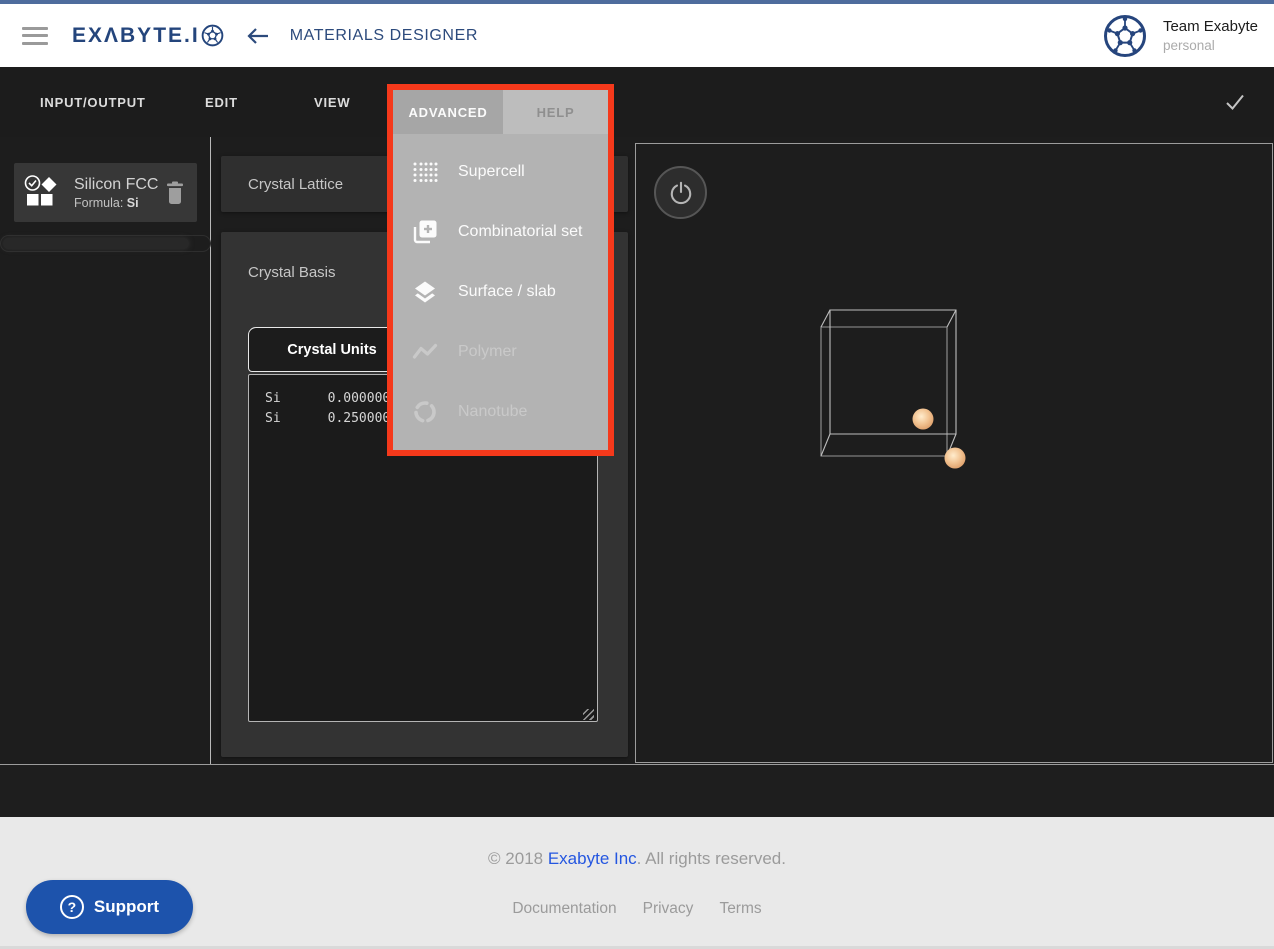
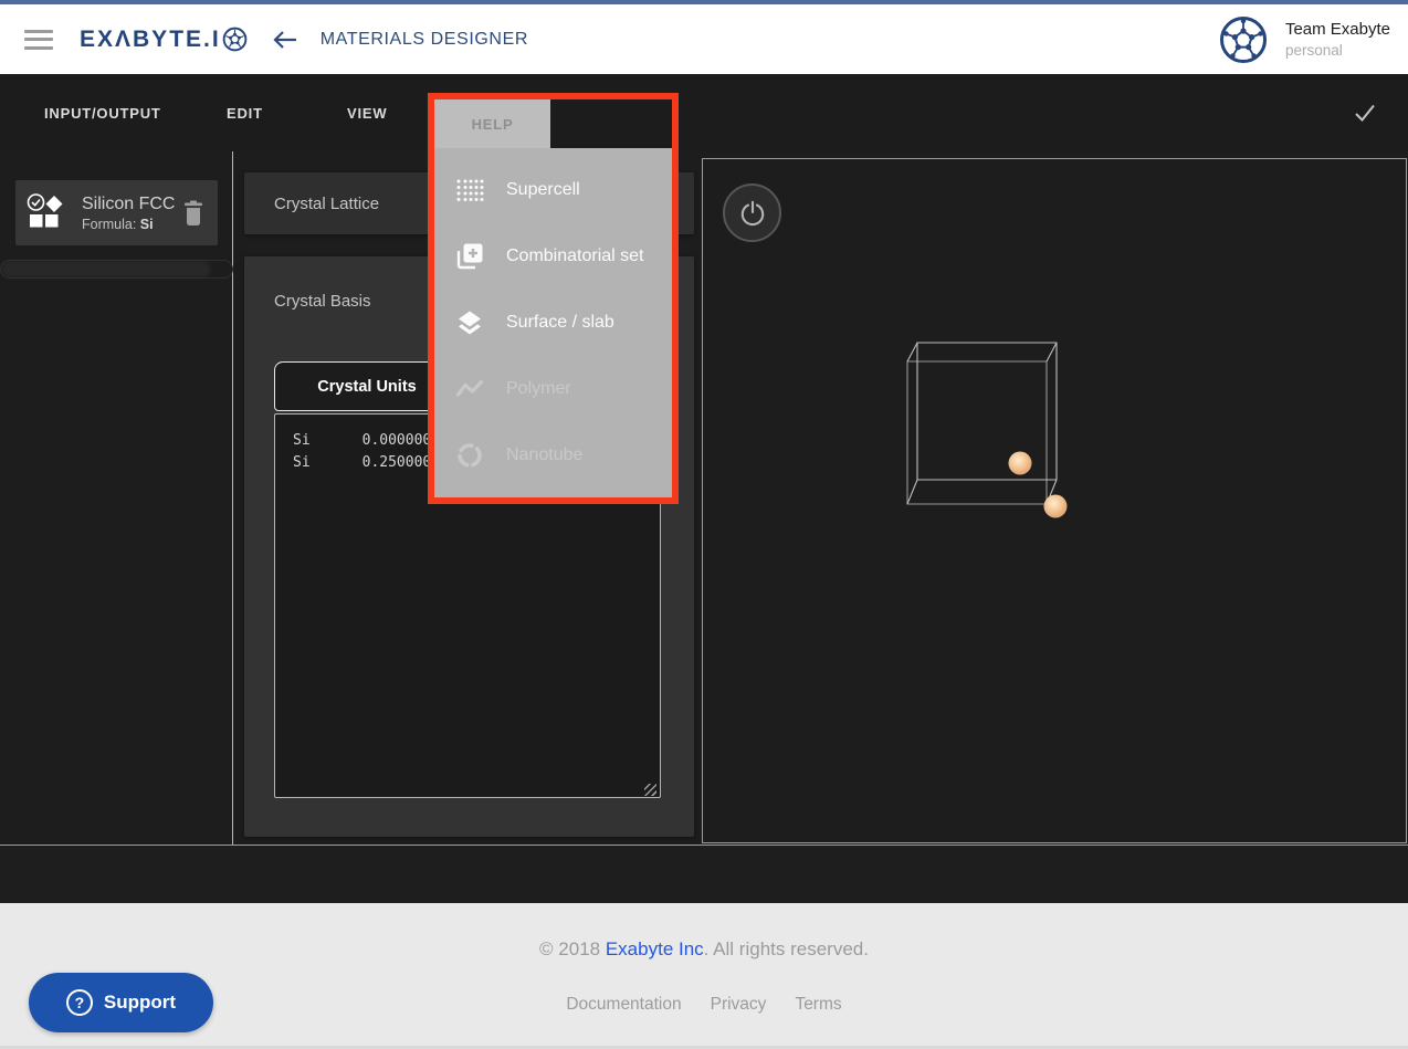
  EXΛBYTE.I
  MATERIALS DESIGNER
  Team Exabyte
  personal
  INPUT/OUTPUT
  EDIT
  VIEW
  Silicon FCC
  Formula: Si
  Crystal Lattice
  Crystal Basis
  Crystal Units
  Si 0.000000
  Si 0.250000
- ADVANCED
  HELP
  Supercell
  Combinatorial set
  Surface / slab
  © 2018 Exabyte Inc. All rights reserved.
  Documentation
  Privacy
  Terms
  ?
  Support
